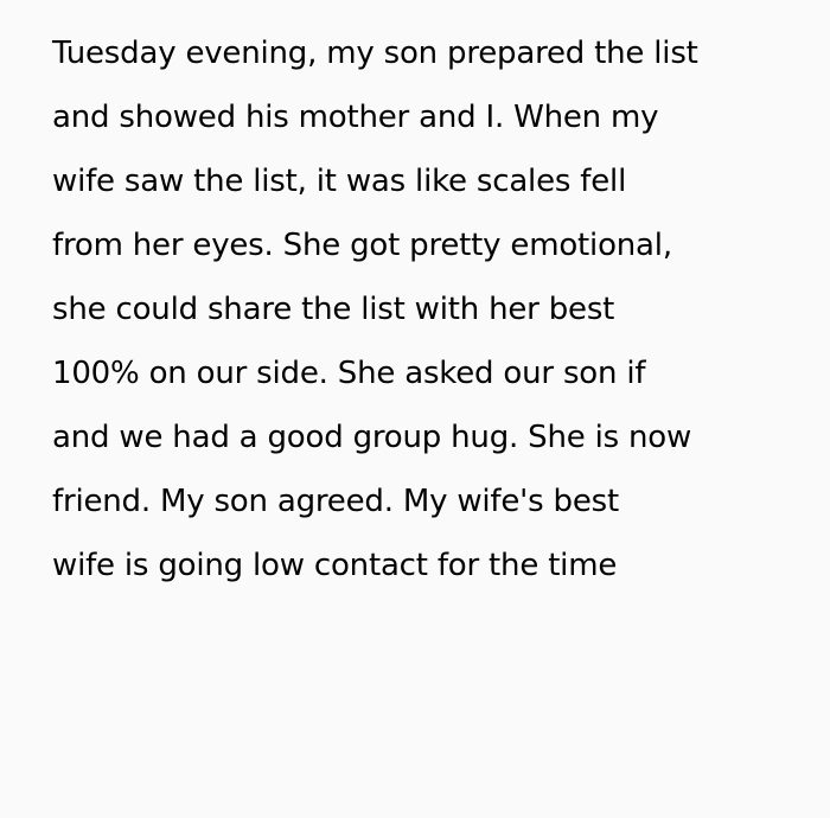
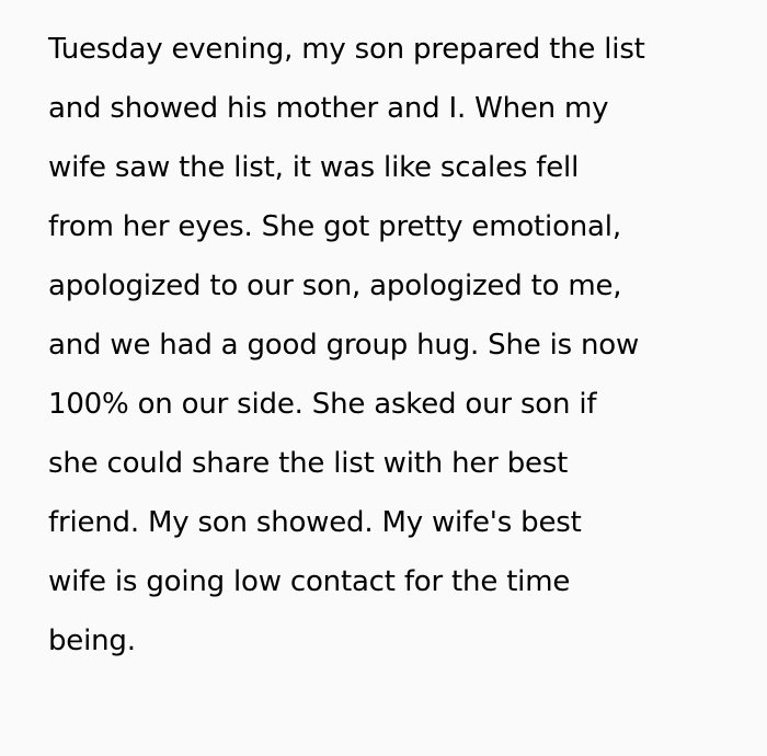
  Tuesday evening, my son prepared the list
  and showed his mother and I. When my
  wife saw the list, it was like scales fell
  from her eyes. She got pretty emotional,
+ apologized to our son, apologized to me,
- she could share the list with her best
+ and we had a good group hug. She is now
  100% on our side. She asked our son if
- and we had a good group hug. She is now
+ she could share the list with her best
- friend. My son agreed. My wife's best
+ friend. My son showed. My wife's best
  wife is going low contact for the time
+ being.
